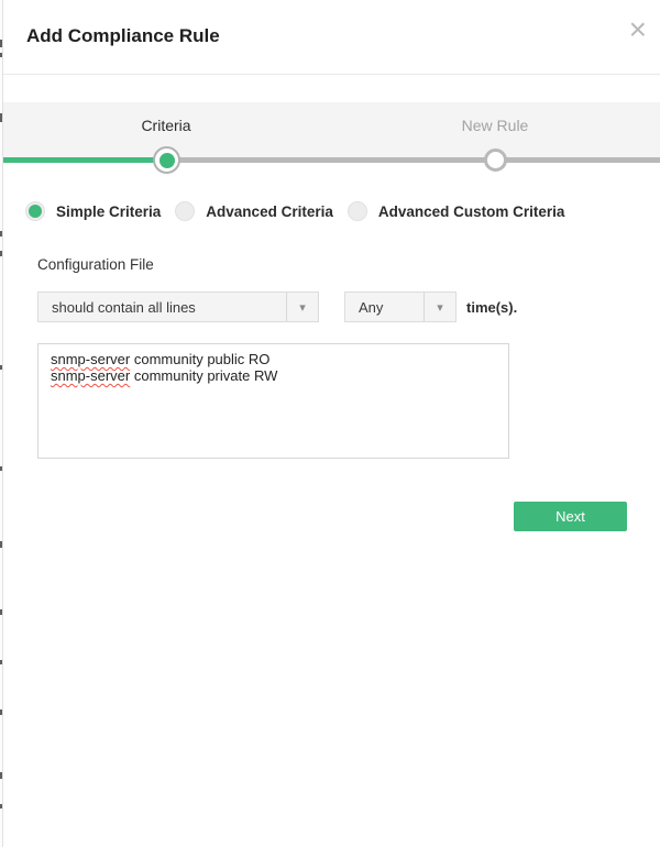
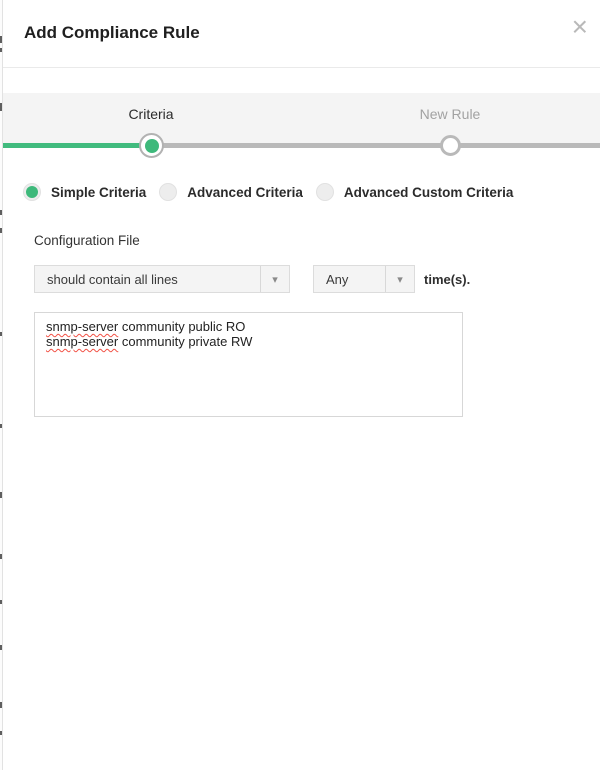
  Add Compliance Rule
  ×
  Criteria
  New Rule
  Simple Criteria
  Advanced Criteria
  Advanced Custom Criteria
  Configuration File
  should contain all lines
  ▾
  Any
  ▾
  time(s).
  snmp-server community public RO
  snmp-server community private RW
- Next
